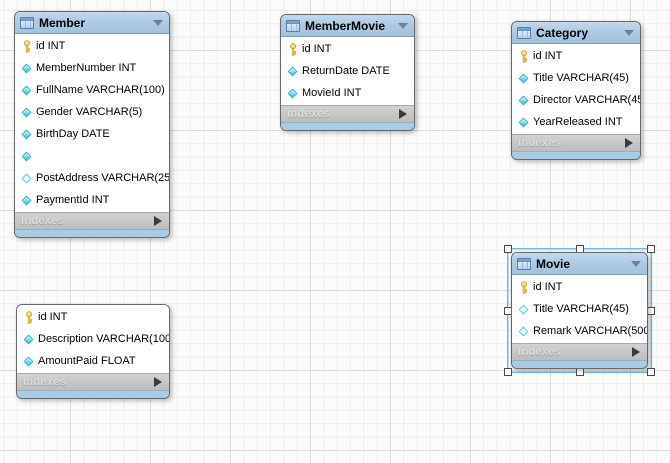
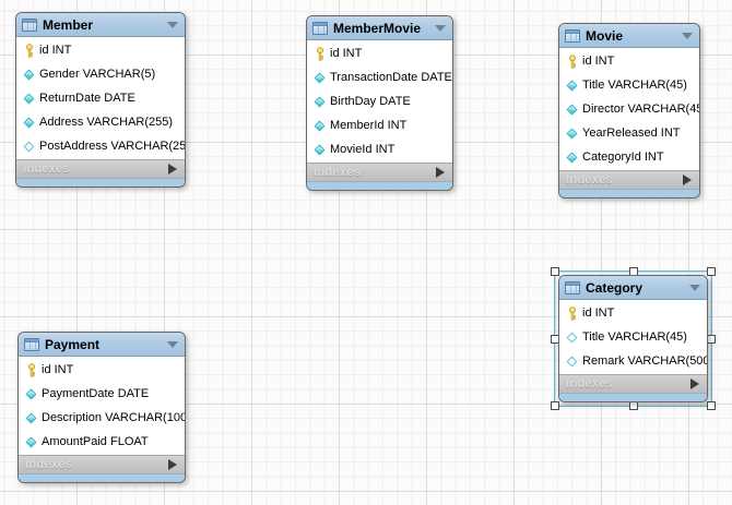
  Member
  id INT
- MemberNumber INT
- FullName VARCHAR(100)
  Gender VARCHAR(5)
- BirthDay DATE
+ ReturnDate DATE
+ Address VARCHAR(255)
  PostAddress VARCHAR(25
- PaymentId INT
  Indexes
  MemberMovie
  id INT
+ TransactionDate DATE
- ReturnDate DATE
+ BirthDay DATE
+ MemberId INT
  MovieId INT
  Indexes
- Category
+ Movie
  id INT
  Title VARCHAR(45)
  Director VARCHAR(4
  YearReleased INT
+ CategoryId INT
  Indexes
- Movie
+ Category
  id INT
  Title VARCHAR(45)
  Remark VARCHAR(500
  Indexes
+ Payment
  id INT
+ PaymentDate DATE
  Description VARCHAR(100
  AmountPaid FLOAT
  Indexes
